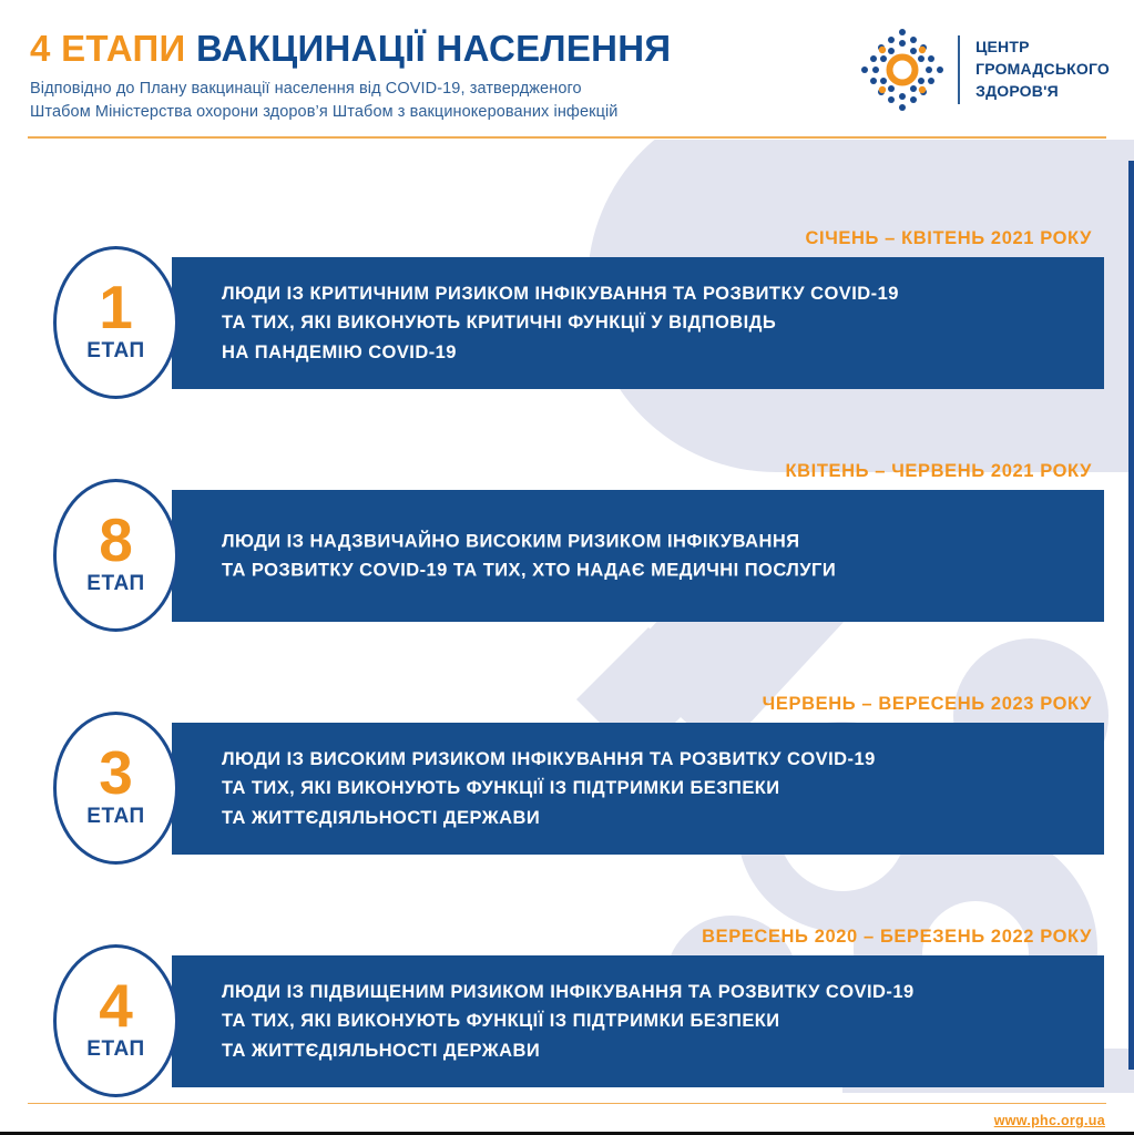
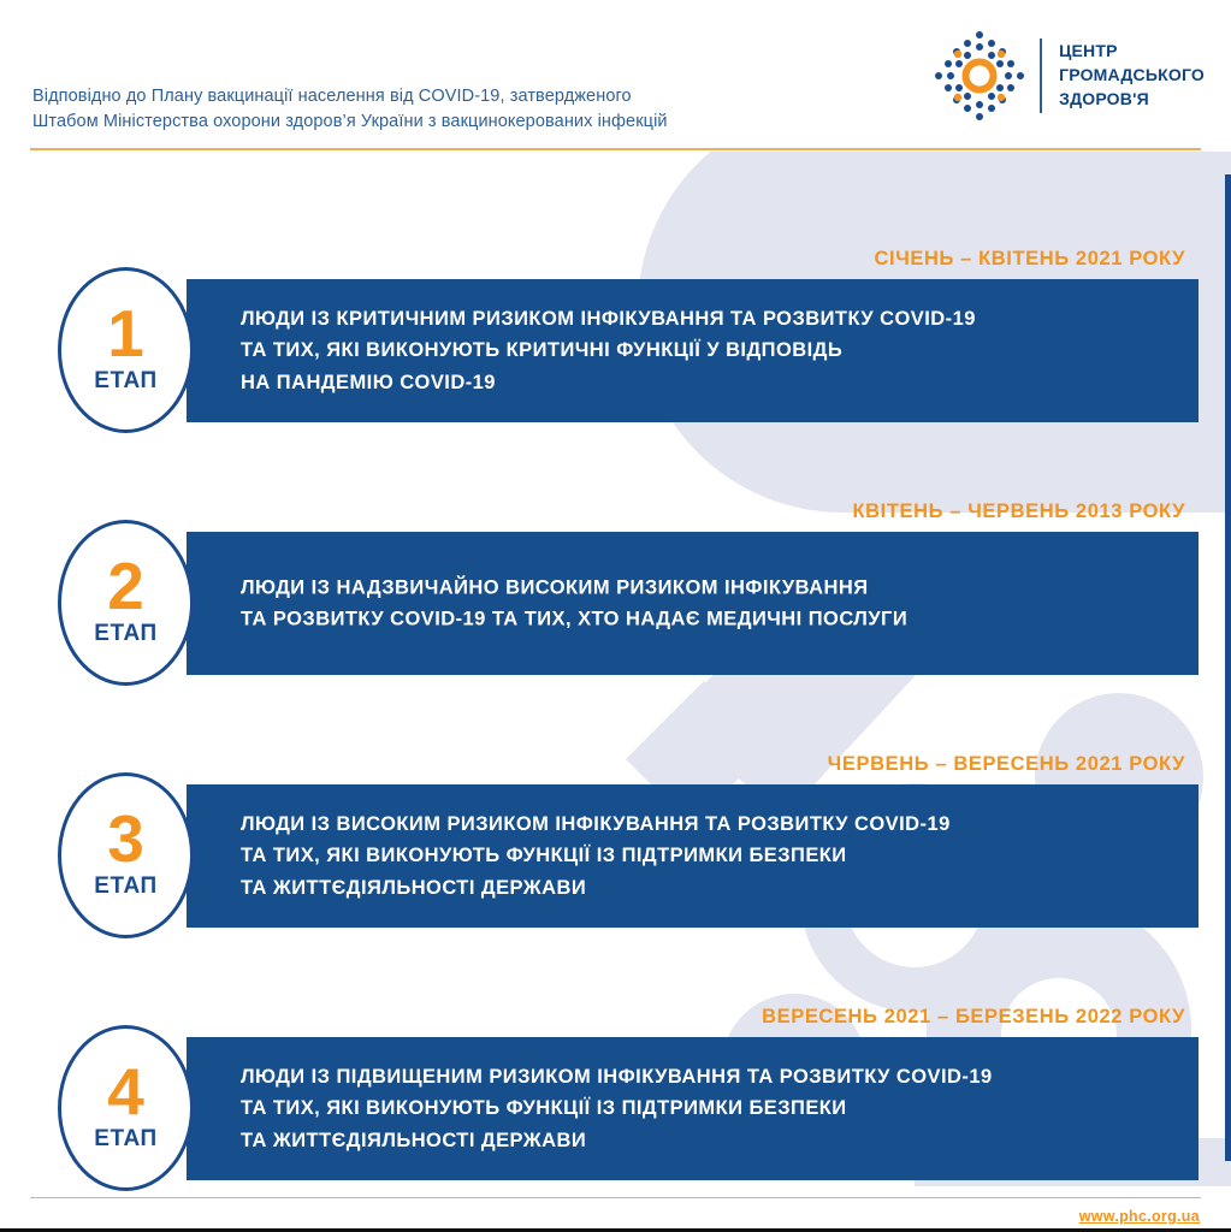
- 4 ЕТАПИ ВАКЦИНАЦІЇ НАСЕЛЕННЯ
  Відповідно до Плану вакцинації населення від COVID-19, затвердженого
- Штабом Міністерства охорони здоров’я Штабом з вакцинокерованих інфекцій
+ Штабом Міністерства охорони здоров’я України з вакцинокерованих інфекцій
  ЦЕНТР
  ГРОМАДСЬКОГО
  ЗДОРОВ'Я
  СІЧЕНЬ – КВІТЕНЬ 2021 РОКУ
  ЛЮДИ ІЗ КРИТИЧНИМ РИЗИКОМ ІНФІКУВАННЯ ТА РОЗВИТКУ COVID-19
  ТА ТИХ, ЯКІ ВИКОНУЮТЬ КРИТИЧНІ ФУНКЦІЇ У ВІДПОВІДЬ
  НА ПАНДЕМІЮ COVID-19
  1
  ЕТАП
- КВІТЕНЬ – ЧЕРВЕНЬ 2021 РОКУ
+ КВІТЕНЬ – ЧЕРВЕНЬ 2013 РОКУ
  ЛЮДИ ІЗ НАДЗВИЧАЙНО ВИСОКИМ РИЗИКОМ ІНФІКУВАННЯ
  ТА РОЗВИТКУ COVID-19 ТА ТИХ, ХТО НАДАЄ МЕДИЧНІ ПОСЛУГИ
- 8
+ 2
  ЕТАП
- ЧЕРВЕНЬ – ВЕРЕСЕНЬ 2023 РОКУ
+ ЧЕРВЕНЬ – ВЕРЕСЕНЬ 2021 РОКУ
  ЛЮДИ ІЗ ВИСОКИМ РИЗИКОМ ІНФІКУВАННЯ ТА РОЗВИТКУ COVID-19
  ТА ТИХ, ЯКІ ВИКОНУЮТЬ ФУНКЦІЇ ІЗ ПІДТРИМКИ БЕЗПЕКИ
  ТА ЖИТТЄДІЯЛЬНОСТІ ДЕРЖАВИ
  3
  ЕТАП
- ВЕРЕСЕНЬ 2020 – БЕРЕЗЕНЬ 2022 РОКУ
+ ВЕРЕСЕНЬ 2021 – БЕРЕЗЕНЬ 2022 РОКУ
  ЛЮДИ ІЗ ПІДВИЩЕНИМ РИЗИКОМ ІНФІКУВАННЯ ТА РОЗВИТКУ COVID-19
  ТА ТИХ, ЯКІ ВИКОНУЮТЬ ФУНКЦІЇ ІЗ ПІДТРИМКИ БЕЗПЕКИ
  ТА ЖИТТЄДІЯЛЬНОСТІ ДЕРЖАВИ
  4
  ЕТАП
  www.phc.org.ua
